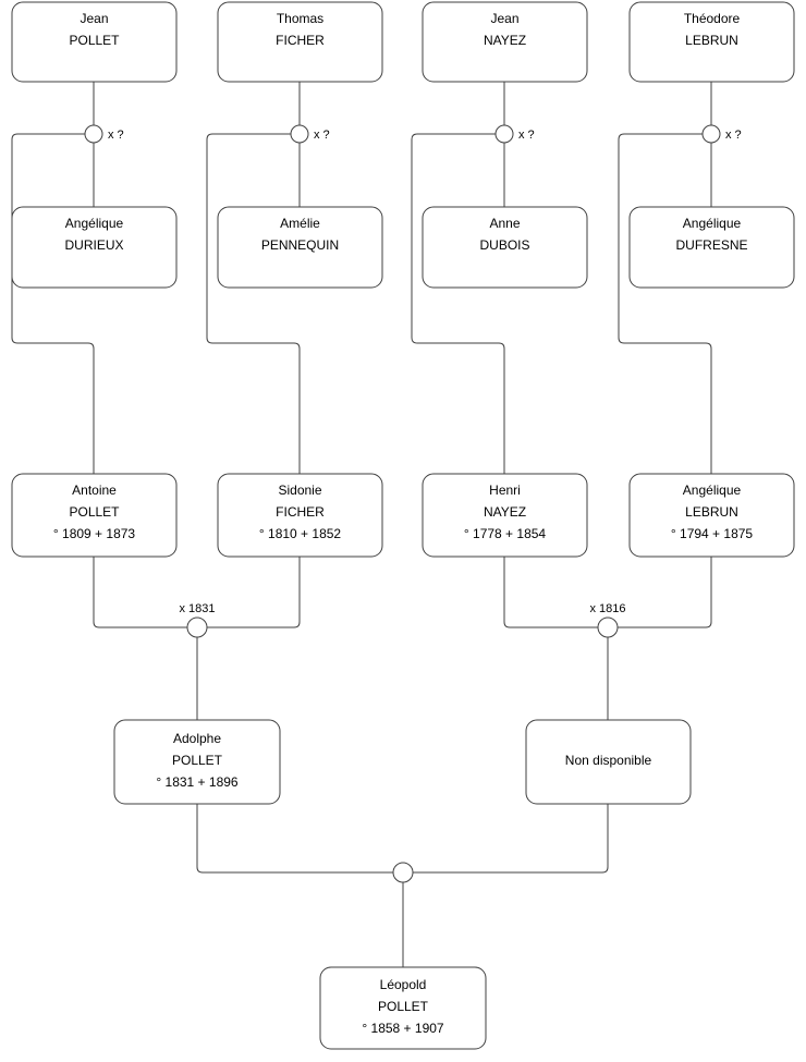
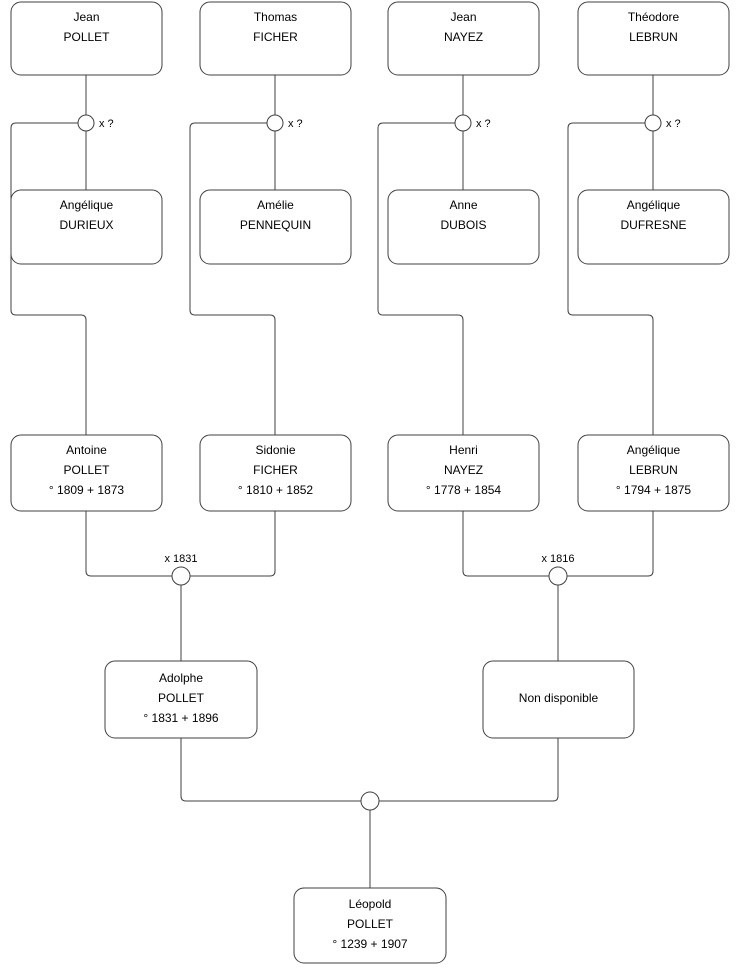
  Jean
  POLLET
  Thomas
  FICHER
  Jean
  NAYEZ
  Théodore
  LEBRUN
  Angélique
  DURIEUX
  Amélie
  PENNEQUIN
  Anne
  DUBOIS
  Angélique
  DUFRESNE
  Antoine
  POLLET
  ° 1809 + 1873
  Sidonie
  FICHER
  ° 1810 + 1852
  Henri
  NAYEZ
  ° 1778 + 1854
  Angélique
  LEBRUN
  ° 1794 + 1875
  Adolphe
  POLLET
  ° 1831 + 1896
  Non disponible
  Léopold
  POLLET
- ° 1858 + 1907
+ ° 1239 + 1907
  x ?
  x ?
  x ?
  x ?
  x 1831
  x 1816
